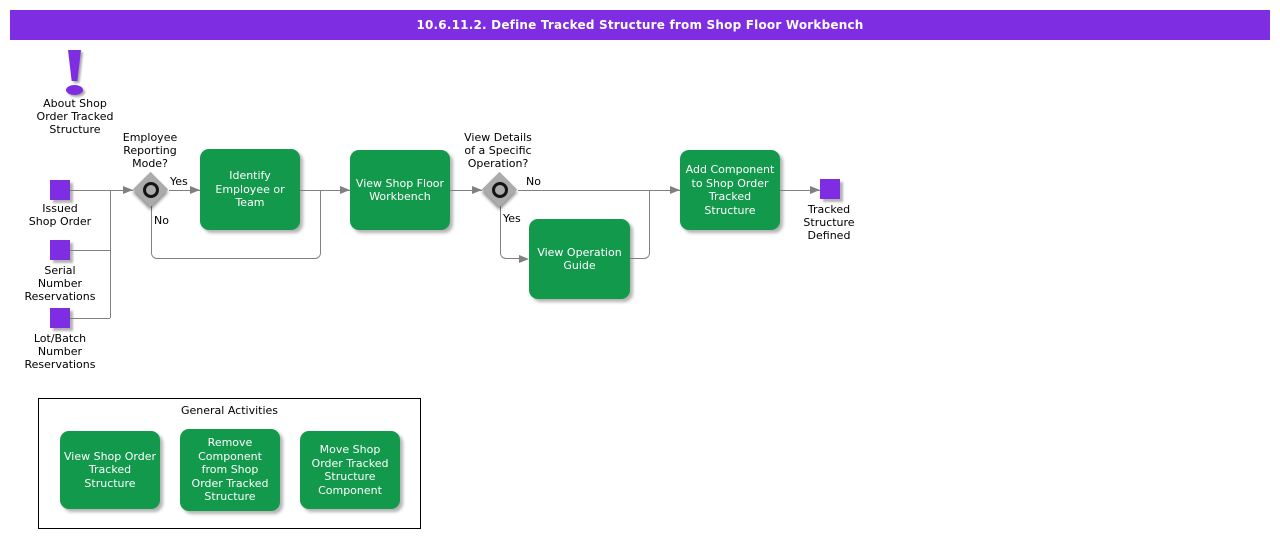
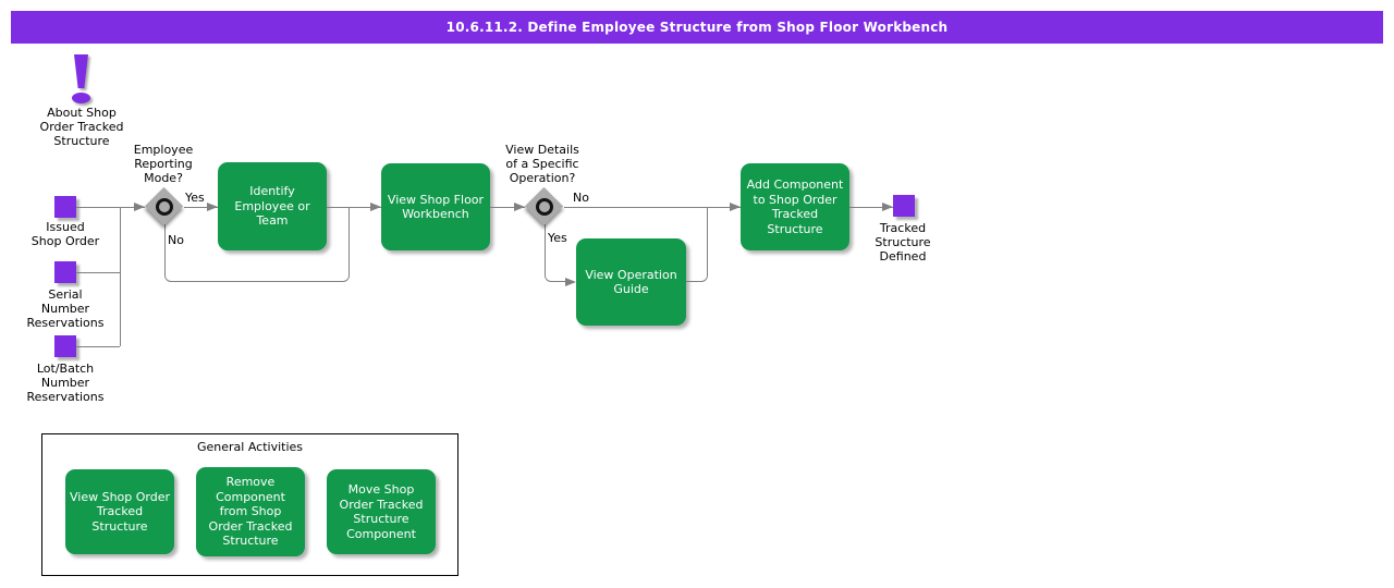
- 10.6.11.2. Define Tracked Structure from Shop Floor Workbench
+ 10.6.11.2. Define Employee Structure from Shop Floor Workbench
  About Shop
  Order Tracked
  Structure
  Issued
  Shop Order
  Serial
  Number
  Reservations
  Lot/Batch
  Number
  Reservations
  Employee
  Reporting
  Mode?
  Yes
  No
  Identify
  Employee or
  Team
  View Shop Floor
  Workbench
  View Details
  of a Specific
  Operation?
  No
  Yes
  View Operation
  Guide
  Add Component
  to Shop Order
  Tracked
  Structure
  Tracked
  Structure
  Defined
  General Activities
  View Shop Order
  Tracked
  Structure
  Remove
  Component
  from Shop
  Order Tracked
  Structure
  Move Shop
  Order Tracked
  Structure
  Component
